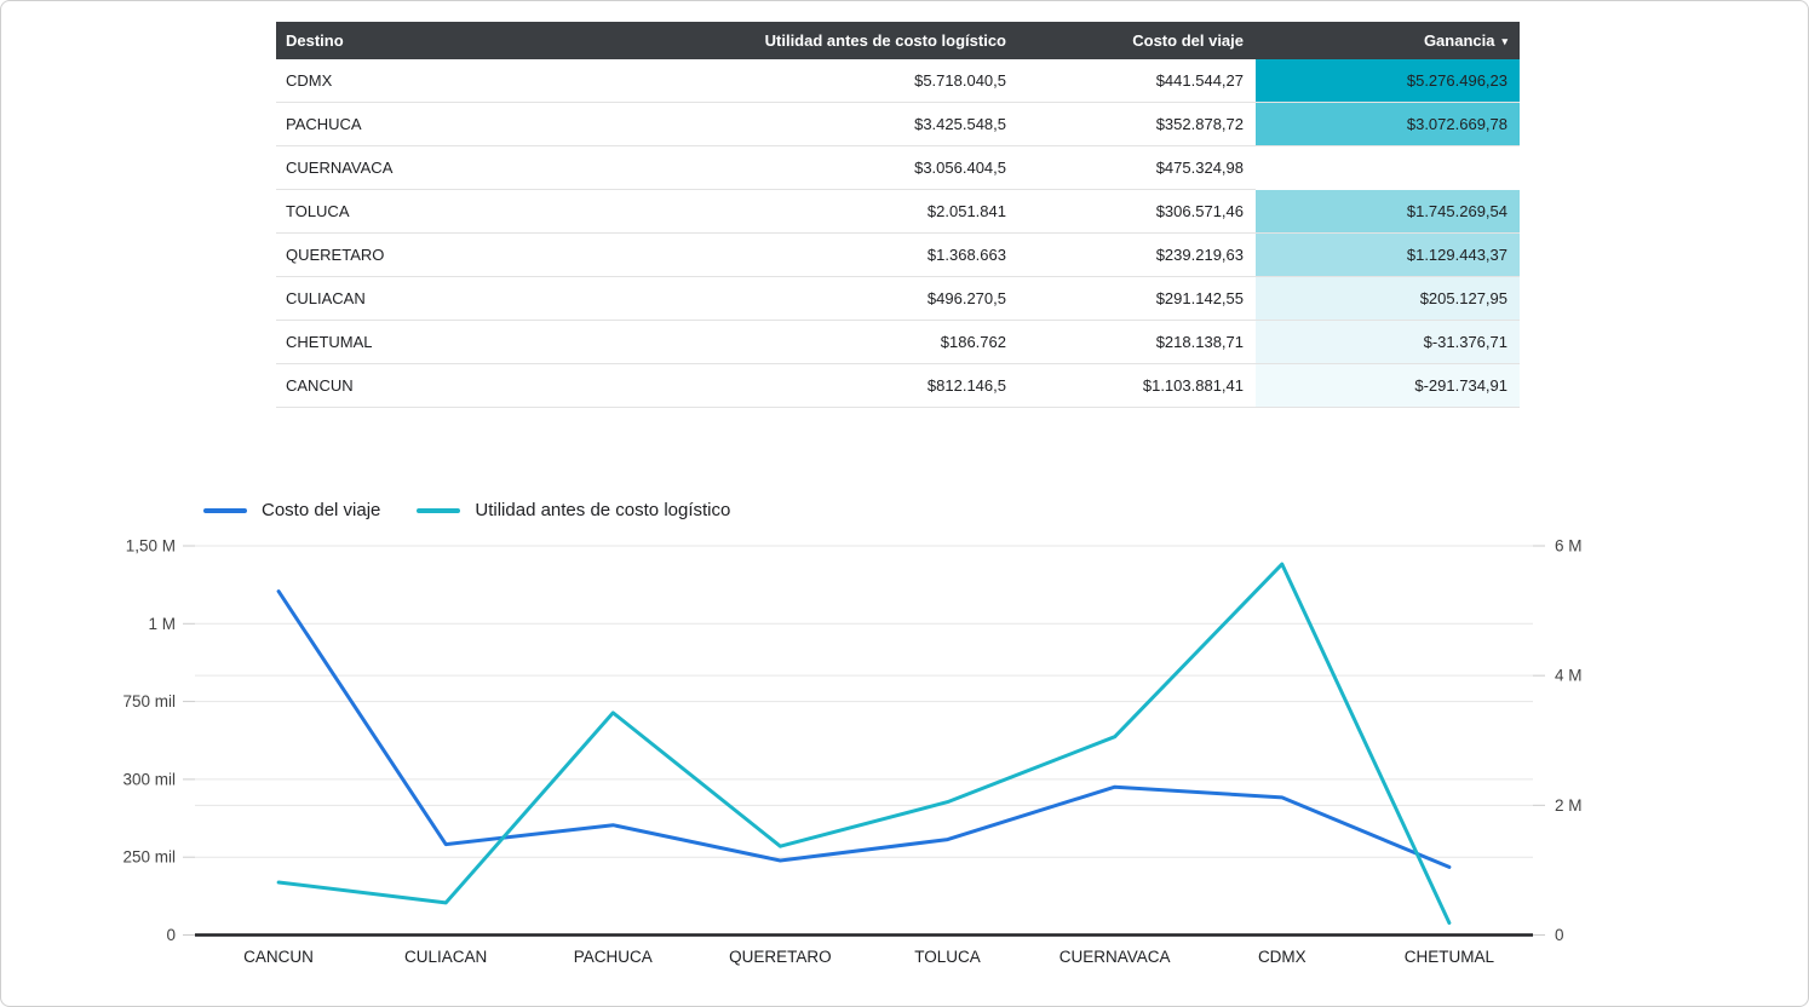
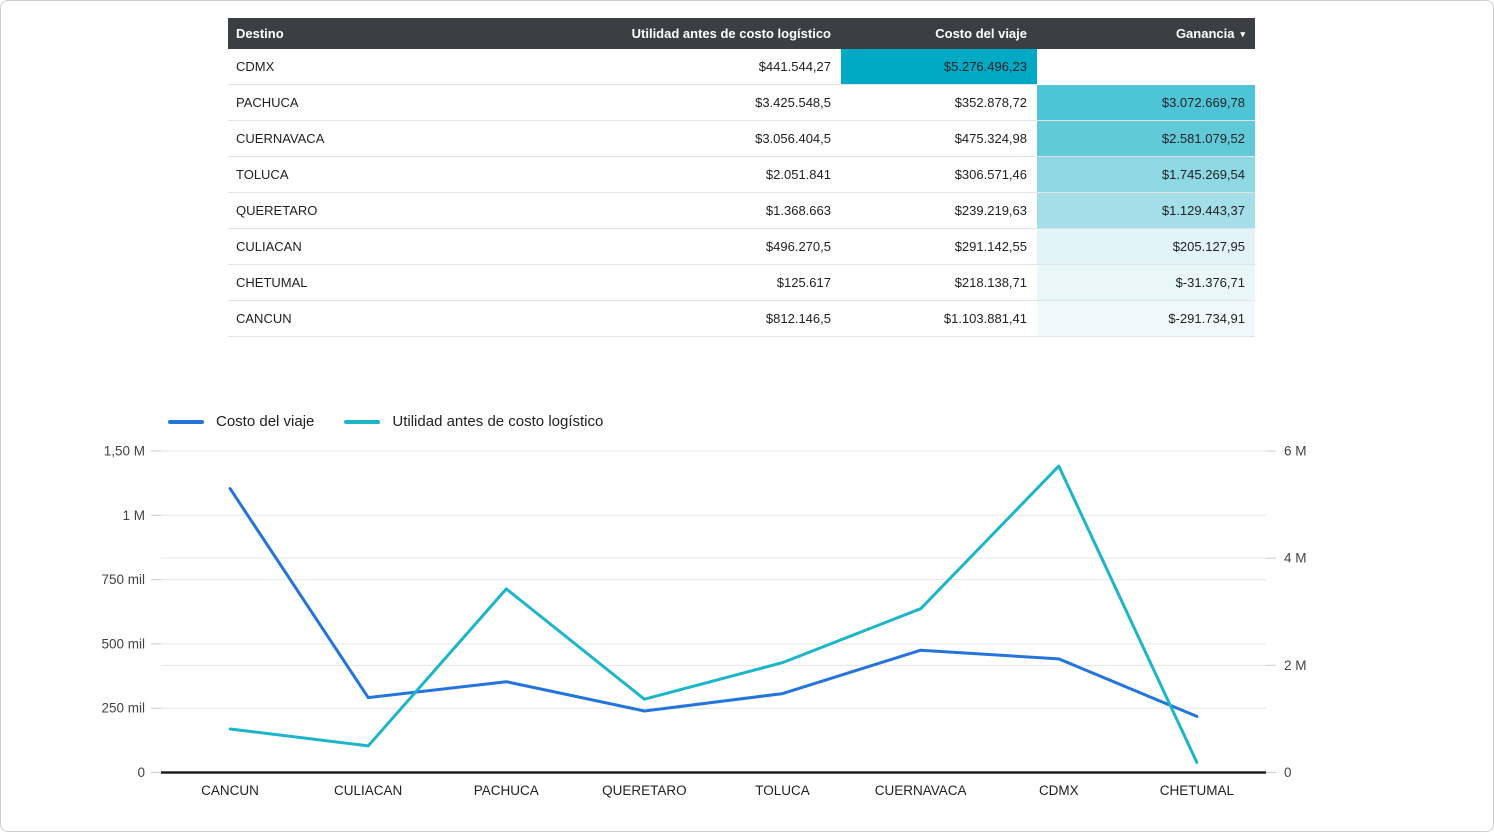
  Destino
  Utilidad antes de costo logístico
  Costo del viaje
  Ganancia ▾
  CDMX
- $5.718.040,5
  $441.544,27
  $5.276.496,23
  PACHUCA
  $3.425.548,5
  $352.878,72
  $3.072.669,78
  CUERNAVACA
  $3.056.404,5
  $475.324,98
+ $2.581.079,52
  TOLUCA
  $2.051.841
  $306.571,46
  $1.745.269,54
  QUERETARO
  $1.368.663
  $239.219,63
  $1.129.443,37
  CULIACAN
  $496.270,5
  $291.142,55
  $205.127,95
  CHETUMAL
- $186.762
+ $125.617
  $218.138,71
  $-31.376,71
  CANCUN
  $812.146,5
  $1.103.881,41
  $-291.734,91
  Costo del viaje
  Utilidad antes de costo logístico
  0
  250 mil
- 300 mil
+ 500 mil
  750 mil
  1 M
  1,50 M
  0
  2 M
  4 M
  6 M
  CANCUN
  CULIACAN
  PACHUCA
  QUERETARO
  TOLUCA
  CUERNAVACA
  CDMX
  CHETUMAL
